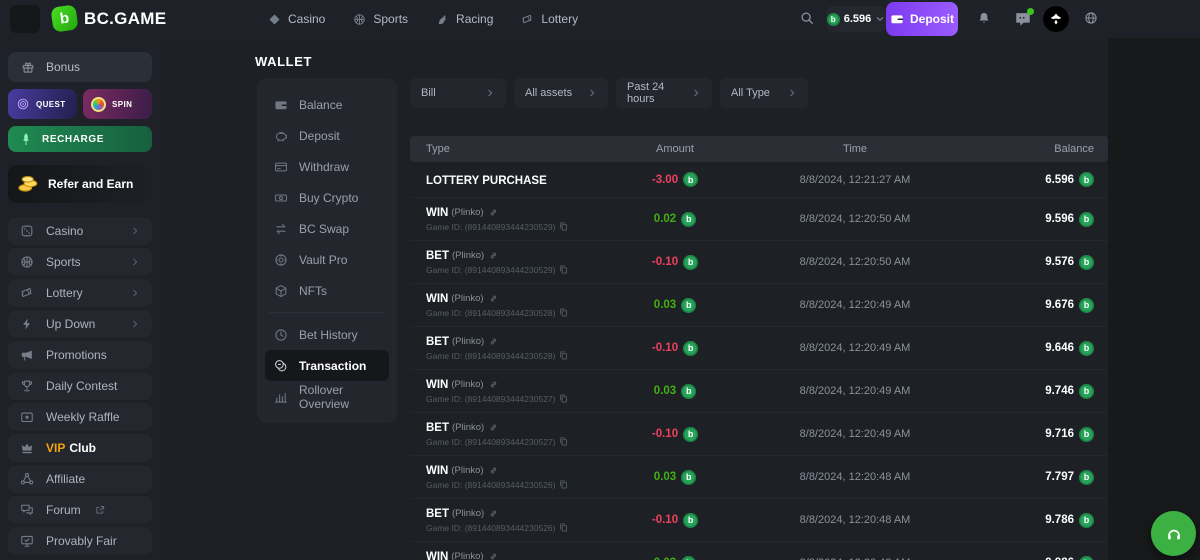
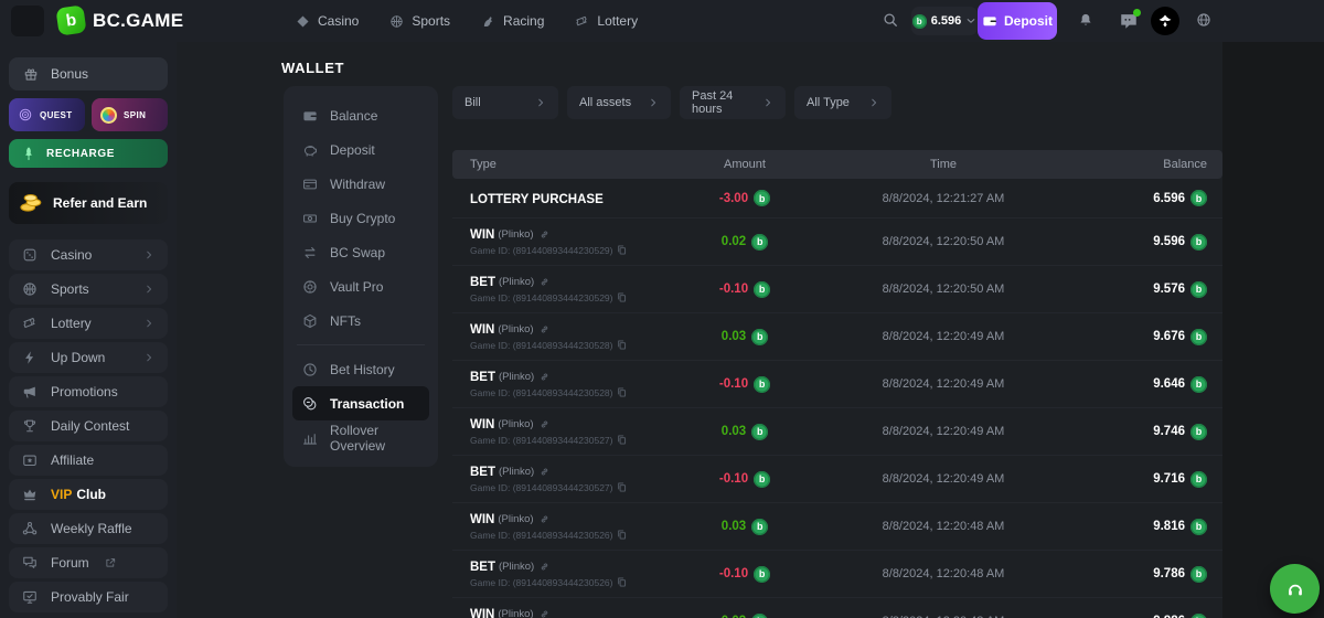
  BC.GAME
  Casino
  Sports
  Racing
  Lottery
  b
  6.596
  Deposit
  Bonus
  QUEST
  SPIN
  RECHARGE
  Refer and Earn
  Casino
  Sports
  Lottery
  Up Down
  Promotions
  Daily Contest
- Weekly Raffle
+ Affiliate
  VIP Club
- Affiliate
+ Weekly Raffle
  Forum
  Provably Fair
  WALLET
  Balance
  Deposit
  Withdraw
  Buy Crypto
  BC Swap
  Vault Pro
  NFTs
  Bet History
  Transaction
  Rollover Overview
  Bill
  All assets
  Past 24 hours
  All Type
  Type
  Amount
  Time
  Balance
  LOTTERY PURCHASE
  -3.00
  b
  8/8/2024, 12:21:27 AM
  6.596
  b
  WIN
  (Plinko)
  Game ID: (891440893444230529)
  0.02
  b
  8/8/2024, 12:20:50 AM
  9.596
  b
  BET
  (Plinko)
  Game ID: (891440893444230529)
  -0.10
  b
  8/8/2024, 12:20:50 AM
  9.576
  b
  WIN
  (Plinko)
  Game ID: (891440893444230528)
  0.03
  b
  8/8/2024, 12:20:49 AM
  9.676
  b
  BET
  (Plinko)
  Game ID: (891440893444230528)
  -0.10
  b
  8/8/2024, 12:20:49 AM
  9.646
  b
  WIN
  (Plinko)
  Game ID: (891440893444230527)
  0.03
  b
  8/8/2024, 12:20:49 AM
  9.746
  b
  BET
  (Plinko)
  Game ID: (891440893444230527)
  -0.10
  b
  8/8/2024, 12:20:49 AM
  9.716
  b
  WIN
  (Plinko)
  Game ID: (891440893444230526)
  0.03
  b
  8/8/2024, 12:20:48 AM
- 7.797
+ 9.816
  b
  BET
  (Plinko)
  Game ID: (891440893444230526)
  -0.10
  b
  8/8/2024, 12:20:48 AM
  9.786
  b
  WIN
  (Plinko)
